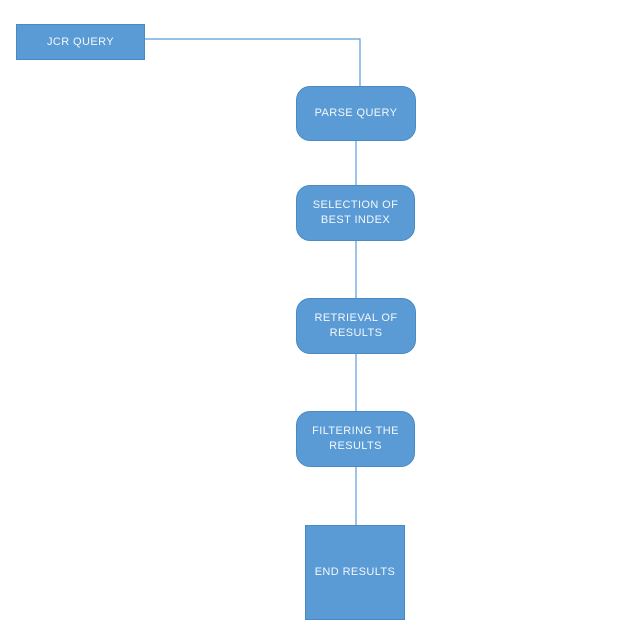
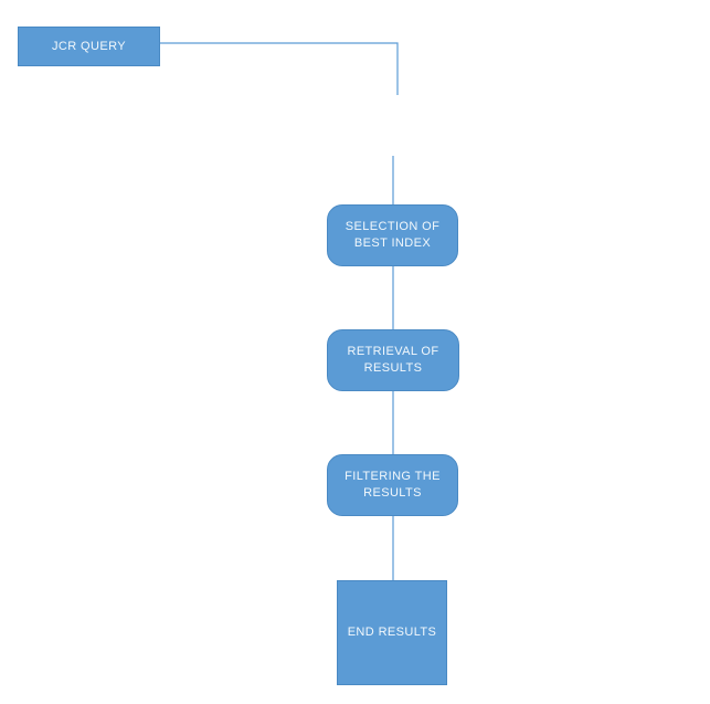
  JCR QUERY
- PARSE QUERY
  SELECTION OF
  BEST INDEX
  RETRIEVAL OF
  RESULTS
  FILTERING THE
  RESULTS
  END RESULTS
